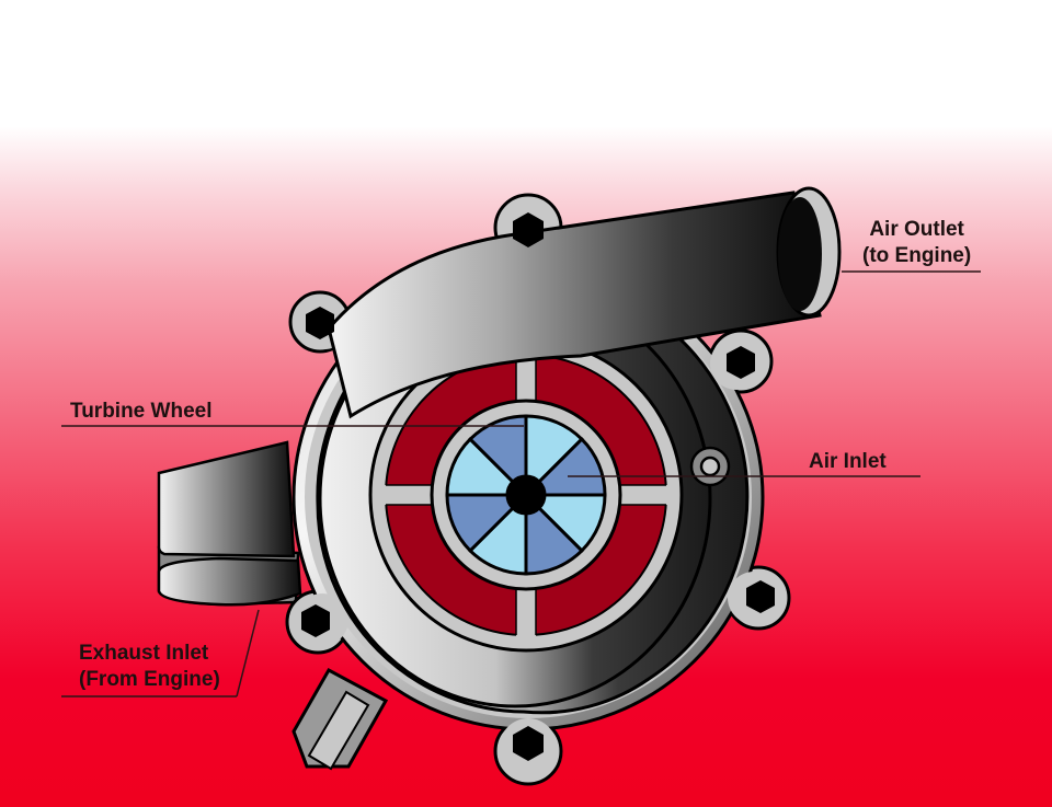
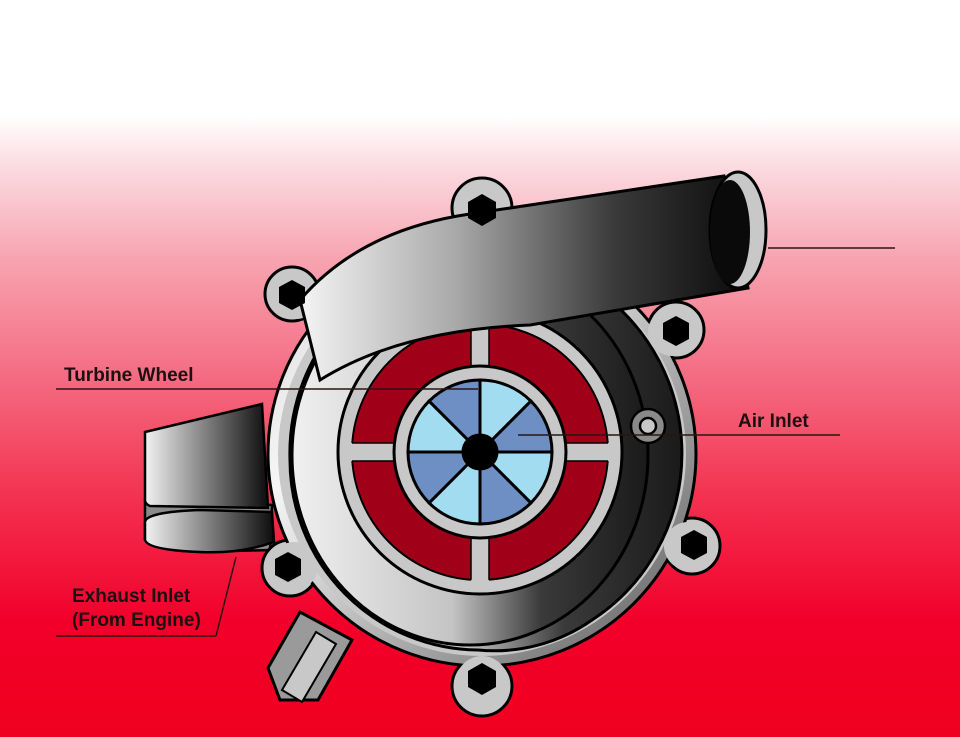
- Air Outlet
- (to Engine)
  Turbine Wheel
  Air Inlet
  Exhaust Inlet
  (From Engine)
